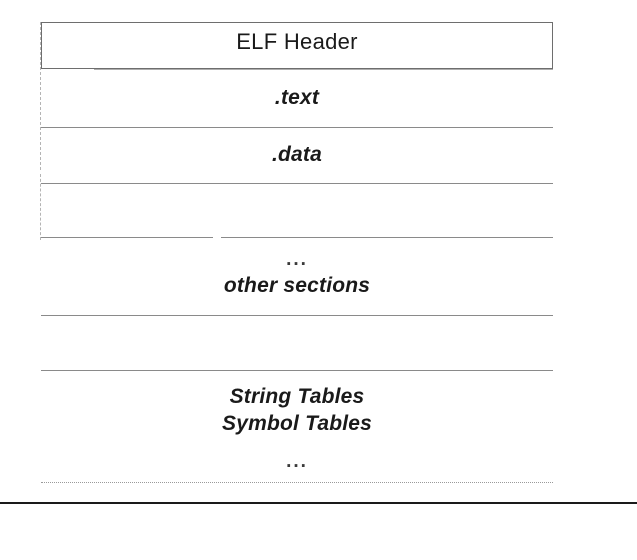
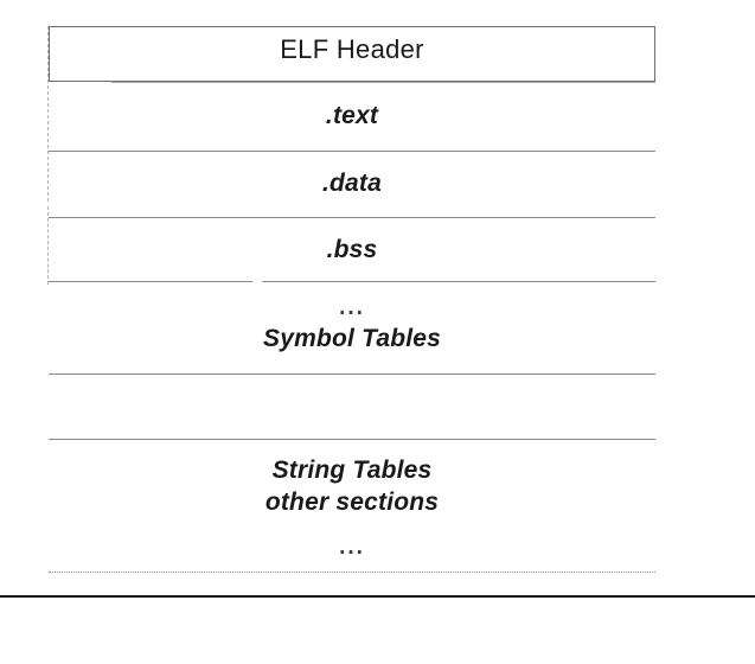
  ELF Header
  .text
  .data
+ .bss
  ...
- other sections
+ Symbol Tables
  String Tables
- Symbol Tables
+ other sections
  ...
